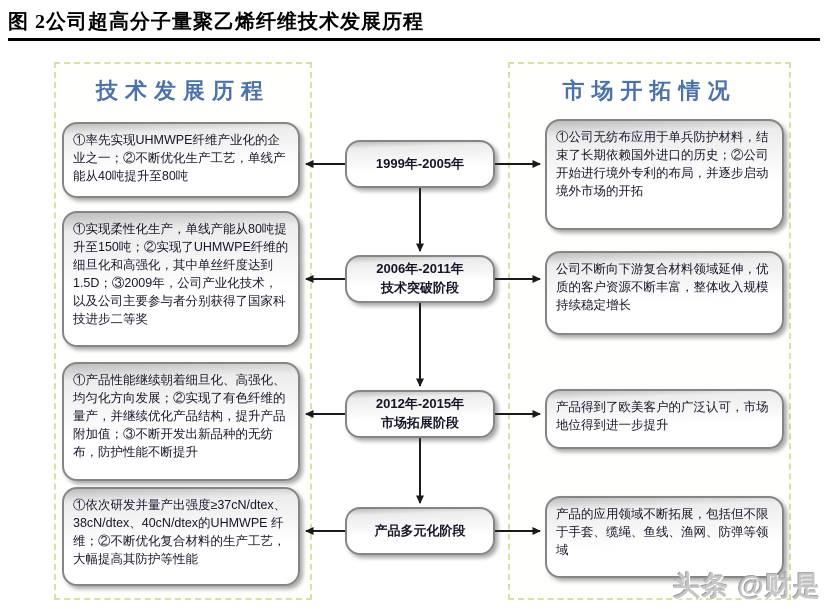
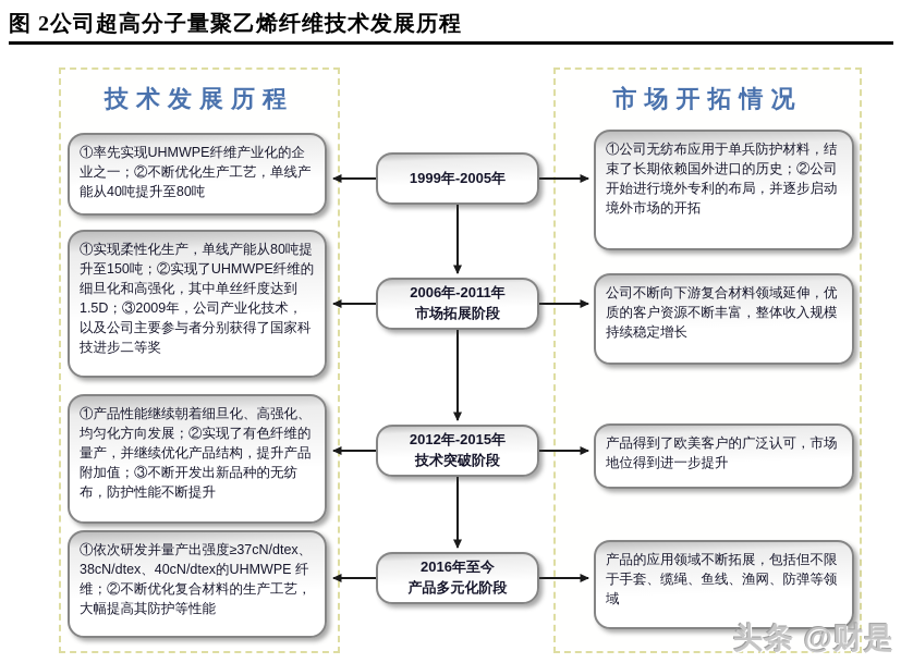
  图 2公司超高分子量聚乙烯纤维技术发展历程
  技术发展历程
  市场开拓情况
  ①率先实现UHMWPE纤维产业化的企业之一；②不断优化生产工艺，单线产能从40吨提升至80吨
  ①实现柔性化生产，单线产能从80吨提升至150吨；②实现了UHMWPE纤维的细旦化和高强化，其中单丝纤度达到1.5D；③2009年，公司产业化技术，以及公司主要参与者分别获得了国家科技进步二等奖
  ①产品性能继续朝着细旦化、高强化、均匀化方向发展；②实现了有色纤维的量产，并继续优化产品结构，提升产品附加值；③不断开发出新品种的无纺布，防护性能不断提升
  ①依次研发并量产出强度≥37cN/dtex、38cN/dtex、40cN/dtex的UHMWPE 纤维；②不断优化复合材料的生产工艺，大幅提高其防护等性能
  1999年-2005年
  2006年-2011年
- 技术突破阶段
+ 市场拓展阶段
  2012年-2015年
- 市场拓展阶段
+ 技术突破阶段
+ 2016年至今
  产品多元化阶段
  ①公司无纺布应用于单兵防护材料，结束了长期依赖国外进口的历史；②公司开始进行境外专利的布局，并逐步启动境外市场的开拓
  公司不断向下游复合材料领域延伸，优质的客户资源不断丰富，整体收入规模持续稳定增长
  产品得到了欧美客户的广泛认可，市场地位得到进一步提升
  产品的应用领域不断拓展，包括但不限于手套、缆绳、鱼线、渔网、防弹等领域
  头条 @财是
